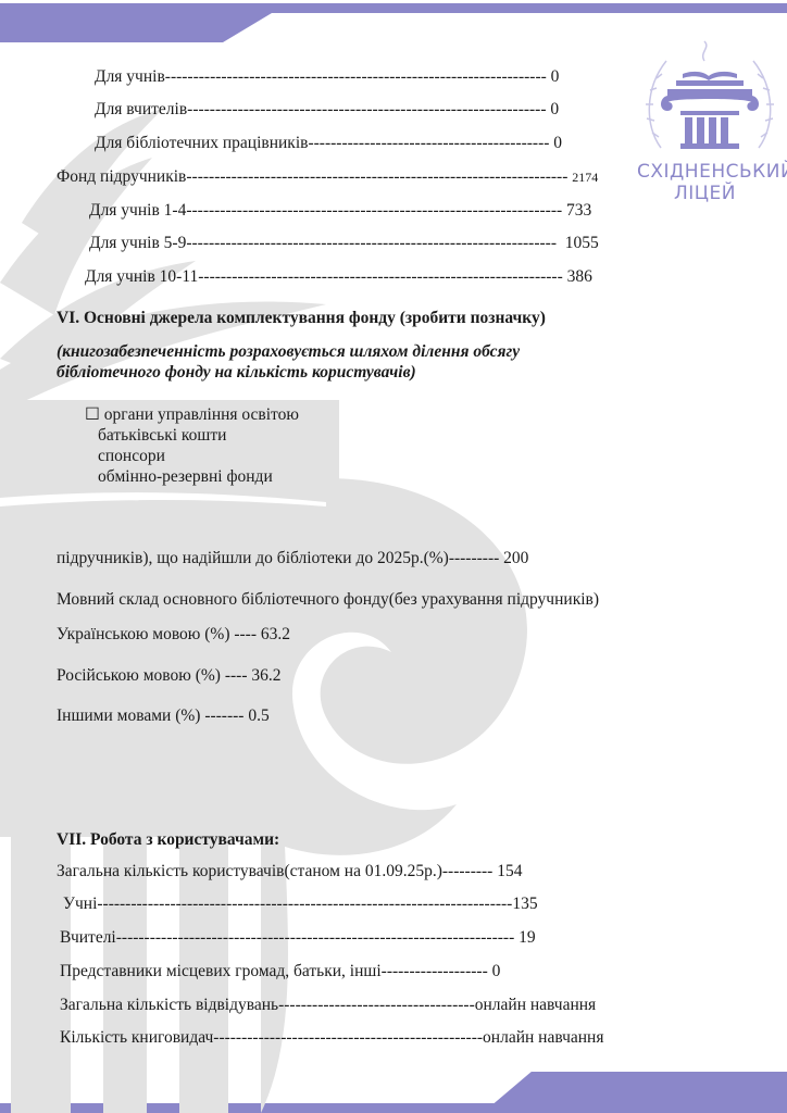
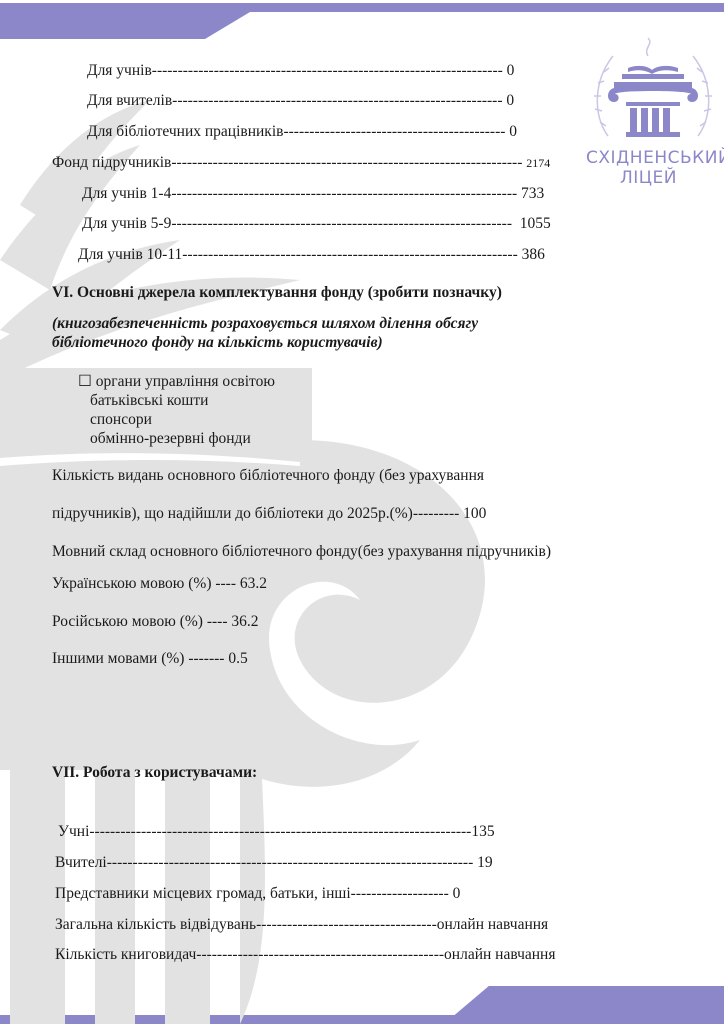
  СХІДНЕНСЬКИ
  ЛІЦЕЙ
  Для учнів-------------------------------------------------------------------- 0
  Для вчителів---------------------------------------------------------------- 0
  Для бібліотечних працівників------------------------------------------- 0
  Фонд підручників-------------------------------------------------------------------- 2174
  Для учнів 1-4------------------------------------------------------------------- 733
  Для учнів 5-9------------------------------------------------------------------ 1055
  Для учнів 10-11----------------------------------------------------------------- 386
  VI. Основні джерела комплектування фонду (зробити позначку)
  (книгозабезпеченність розраховується шляхом ділення обсягу
  бібліотечного фонду на кількість користувачів)
  ☐ органи управління освітою
  батьківські кошти
  спонсори
  обмінно-резервні фонди
+ Кількість видань основного бібліотечного фонду (без урахування
- підручників), що надійшли до бібліотеки до 2025р.(%)--------- 200
+ підручників), що надійшли до бібліотеки до 2025р.(%)--------- 100
  Мовний склад основного бібліотечного фонду(без урахування підручників)
  Українською мовою (%) ---- 63.2
  Російською мовою (%) ---- 36.2
  Іншими мовами (%) ------- 0.5
  VII. Робота з користувачами:
- Загальна кількість користувачів(станом на 01.09.25р.)--------- 154
  Учні--------------------------------------------------------------------------135
  Вчителі----------------------------------------------------------------------- 19
  Представники місцевих громад, батьки, інші------------------- 0
  Загальна кількість відвідувань-----------------------------------онлайн навчання
  Кількість книговидач------------------------------------------------онлайн навчання
